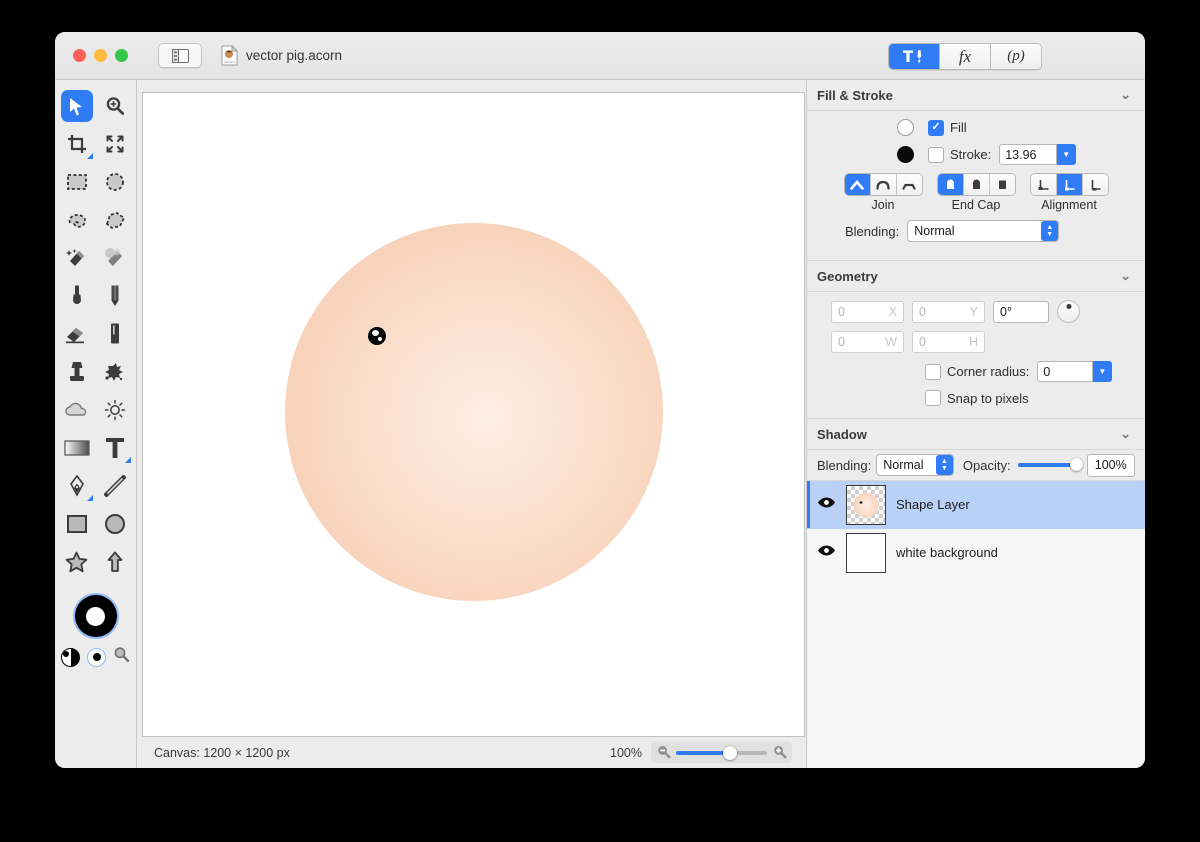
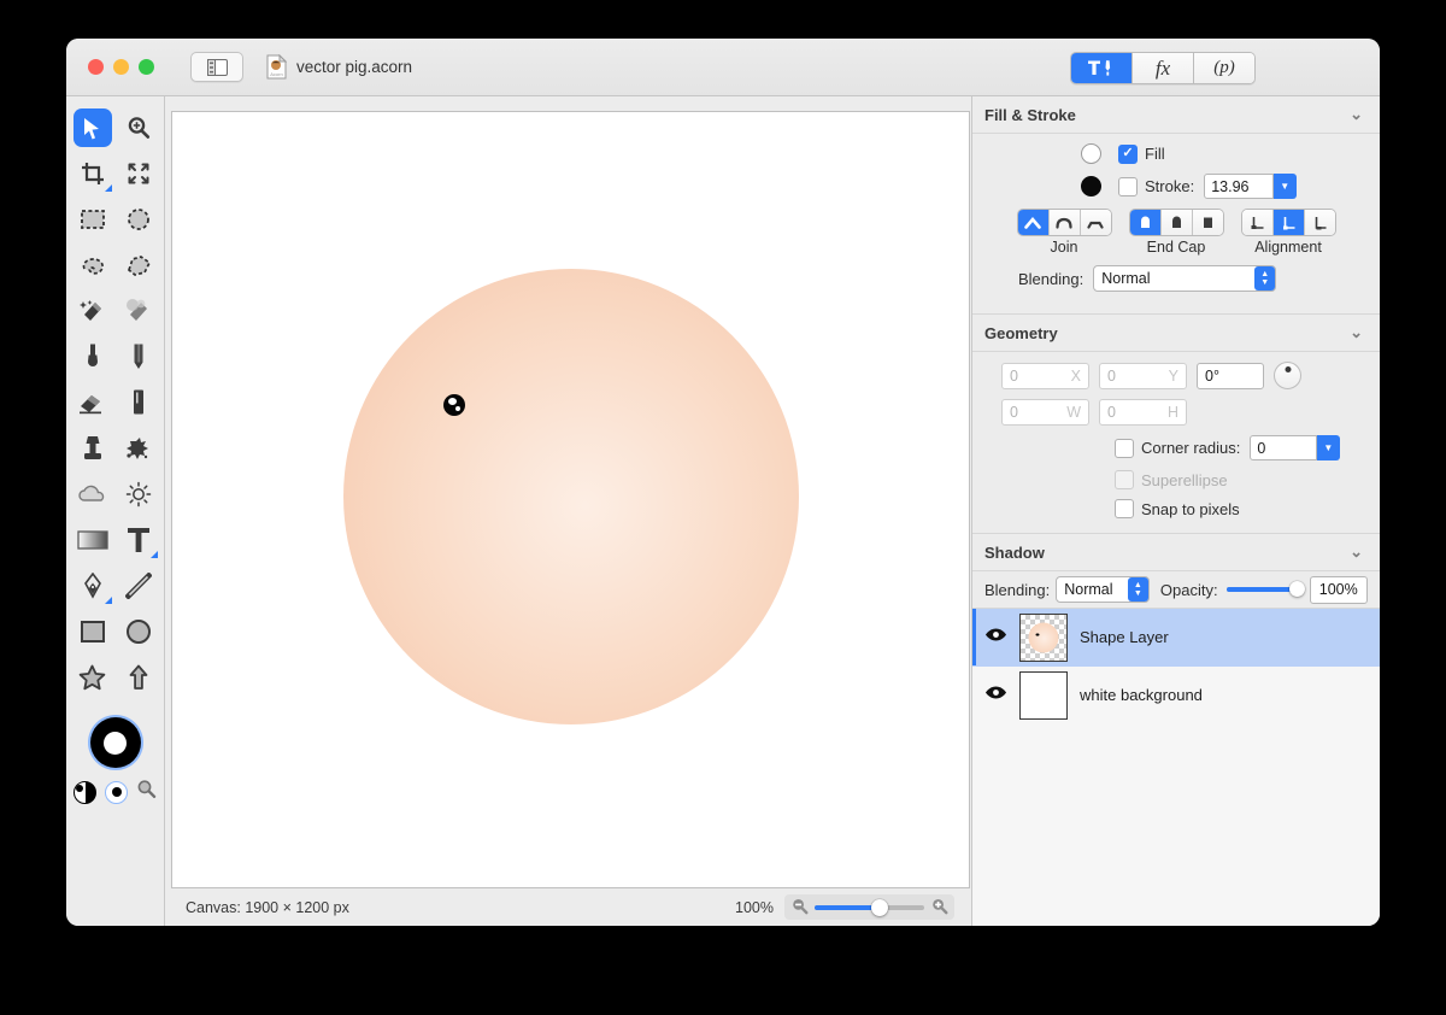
  vector pig.acorn
  fx
  (p)
- Canvas: 1200 × 1200 px
+ Canvas: 1900 × 1200 px
  100%
  Fill & Stroke
  ⌄
  Fill
  Stroke:
  13.96
  ▼
  Join
  End Cap
  Alignment
  Blending:
  Normal
  Geometry
  ⌄
  0
  X
  0
  Y
  0°
  0
  W
  0
  H
  Corner radius:
  0
  ▼
+ Superellipse
  Snap to pixels
  Shadow
  ⌄
  Blending:
  Normal
  Opacity:
  100%
  Shape Layer
  white background
